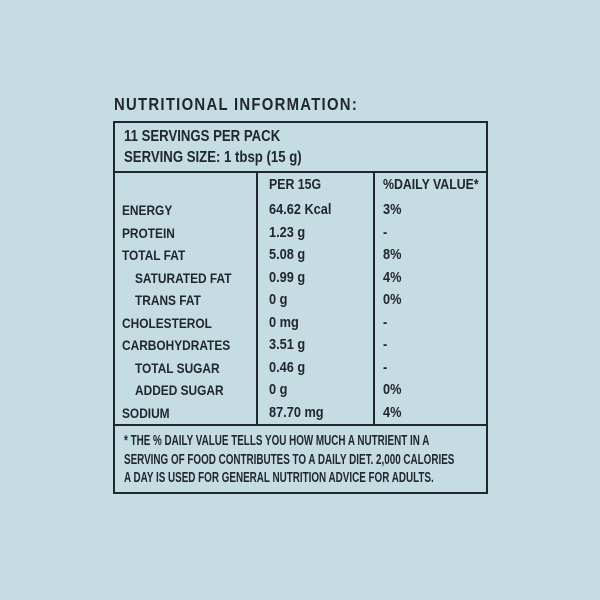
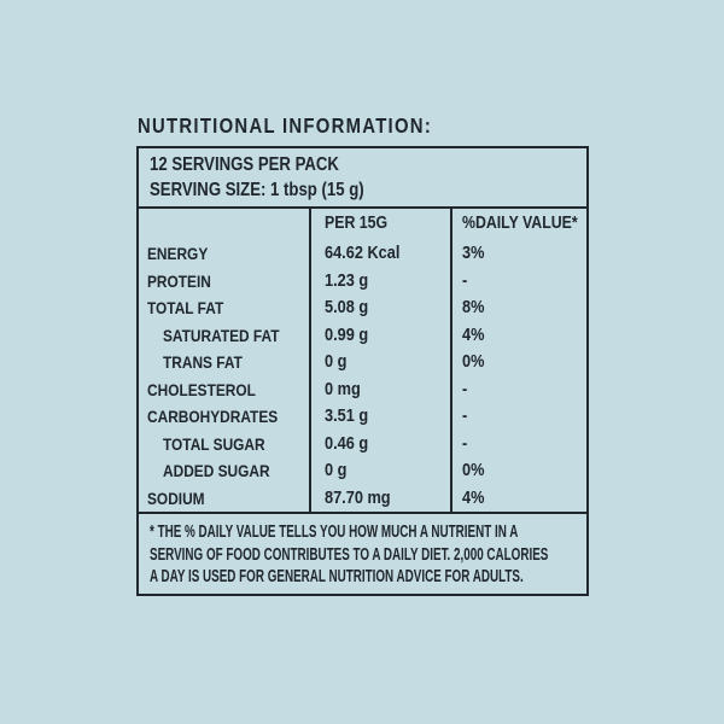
  NUTRITIONAL INFORMATION:
- 11 SERVINGS PER PACK
+ 12 SERVINGS PER PACK
  SERVING SIZE: 1 tbsp (15 g)
  PER 15G
  %DAILY VALUE*
  ENERGY
  64.62 Kcal
  3%
  PROTEIN
  1.23 g
  -
  TOTAL FAT
  5.08 g
  8%
  SATURATED FAT
  0.99 g
  4%
  TRANS FAT
  0 g
  0%
  CHOLESTEROL
  0 mg
  -
  CARBOHYDRATES
  3.51 g
  -
  TOTAL SUGAR
  0.46 g
  -
  ADDED SUGAR
  0 g
  0%
  SODIUM
  87.70 mg
  4%
  * THE % DAILY VALUE TELLS YOU HOW MUCH A NUTRIENT IN A
  SERVING OF FOOD CONTRIBUTES TO A DAILY DIET. 2,000 CALORIES
  A DAY IS USED FOR GENERAL NUTRITION ADVICE FOR ADULTS.
